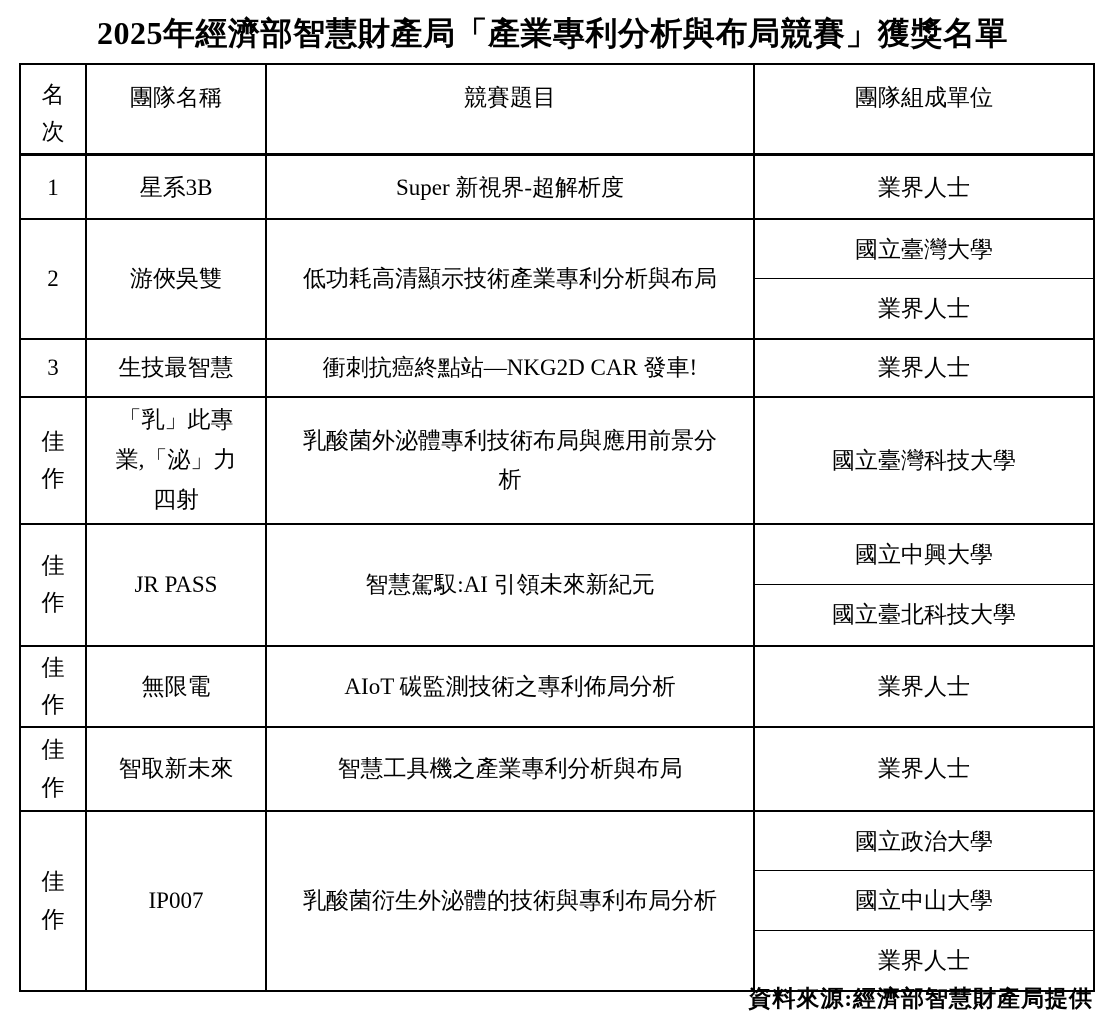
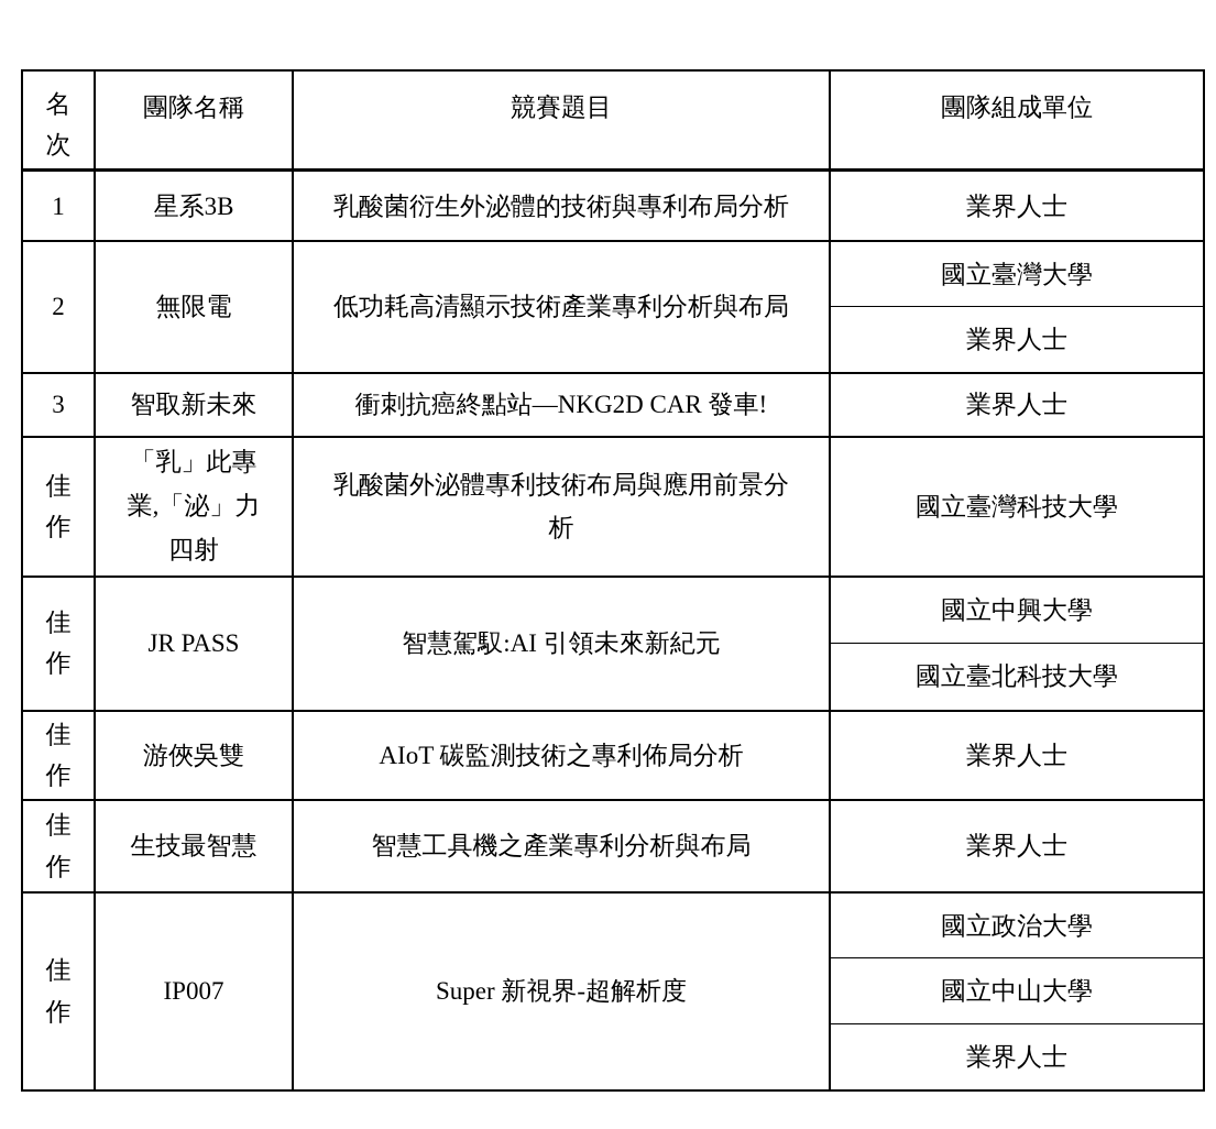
- 2025年經濟部智慧財產局「產業專利分析與布局競賽」獲獎名單
  名次	團隊名稱	競賽題目	團隊組成單位
- 1	星系3B	Super 新視界-超解析度	業界人士
+ 1	星系3B	乳酸菌衍生外泌體的技術與專利布局分析	業界人士
- 2	游俠吳雙	低功耗高清顯示技術產業專利分析與布局	國立臺灣大學
+ 2	無限電	低功耗高清顯示技術產業專利分析與布局	國立臺灣大學
  業界人士
- 3	生技最智慧	衝刺抗癌終點站—NKG2D CAR 發車!	業界人士
+ 3	智取新未來	衝刺抗癌終點站—NKG2D CAR 發車!	業界人士
  佳作	「乳」此專業,「泌」力四射	乳酸菌外泌體專利技術布局與應用前景分析	國立臺灣科技大學
  佳作	JR PASS	智慧駕馭:AI 引領未來新紀元	國立中興大學
  國立臺北科技大學
- 佳作	無限電	AIoT 碳監測技術之專利佈局分析	業界人士
+ 佳作	游俠吳雙	AIoT 碳監測技術之專利佈局分析	業界人士
- 佳作	智取新未來	智慧工具機之產業專利分析與布局	業界人士
+ 佳作	生技最智慧	智慧工具機之產業專利分析與布局	業界人士
- 佳作	IP007	乳酸菌衍生外泌體的技術與專利布局分析	國立政治大學
+ 佳作	IP007	Super 新視界-超解析度	國立政治大學
  國立中山大學
  業界人士
- 資料來源:經濟部智慧財產局提供
